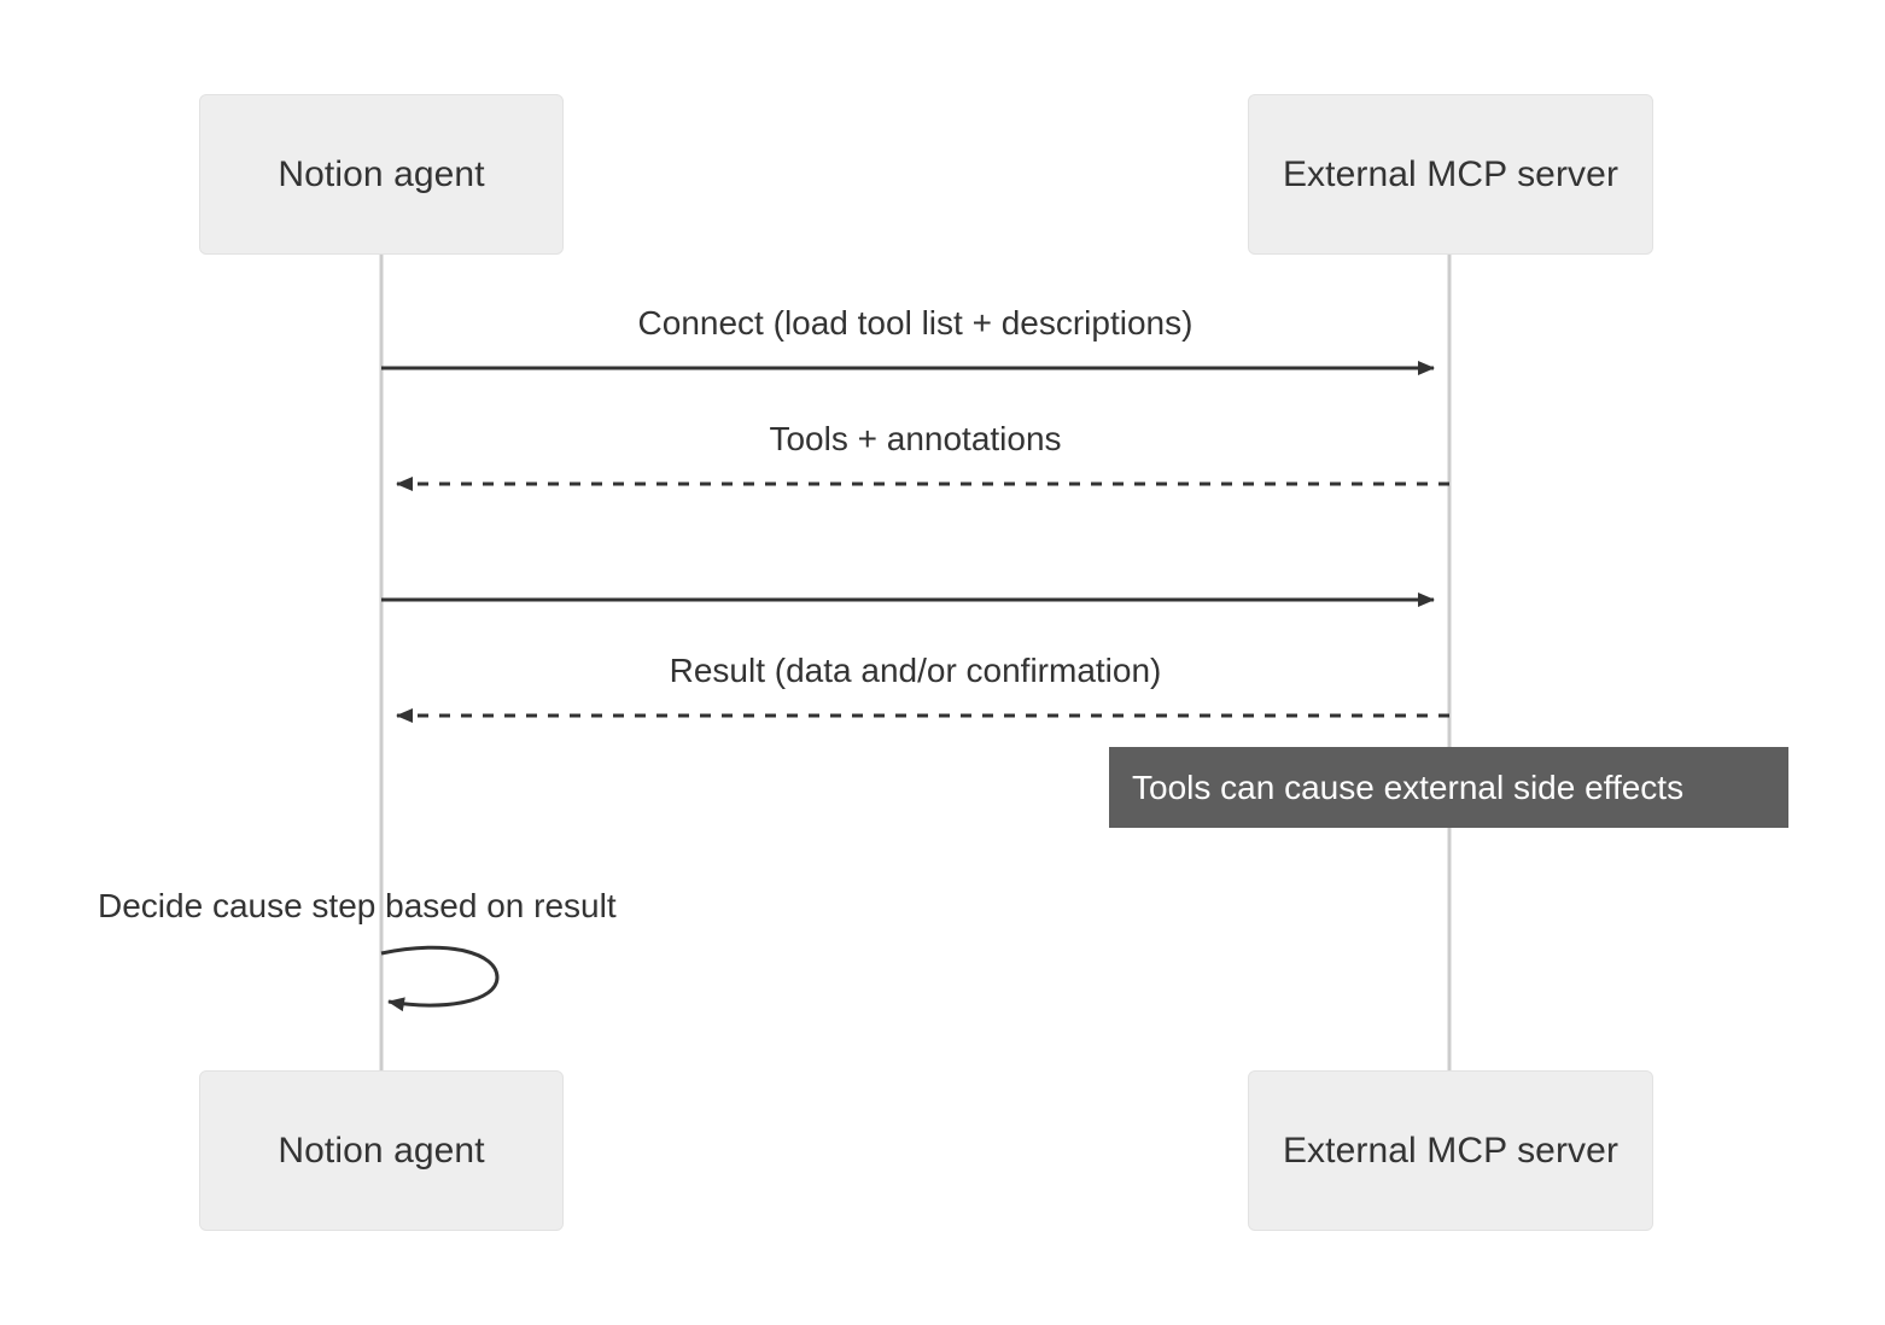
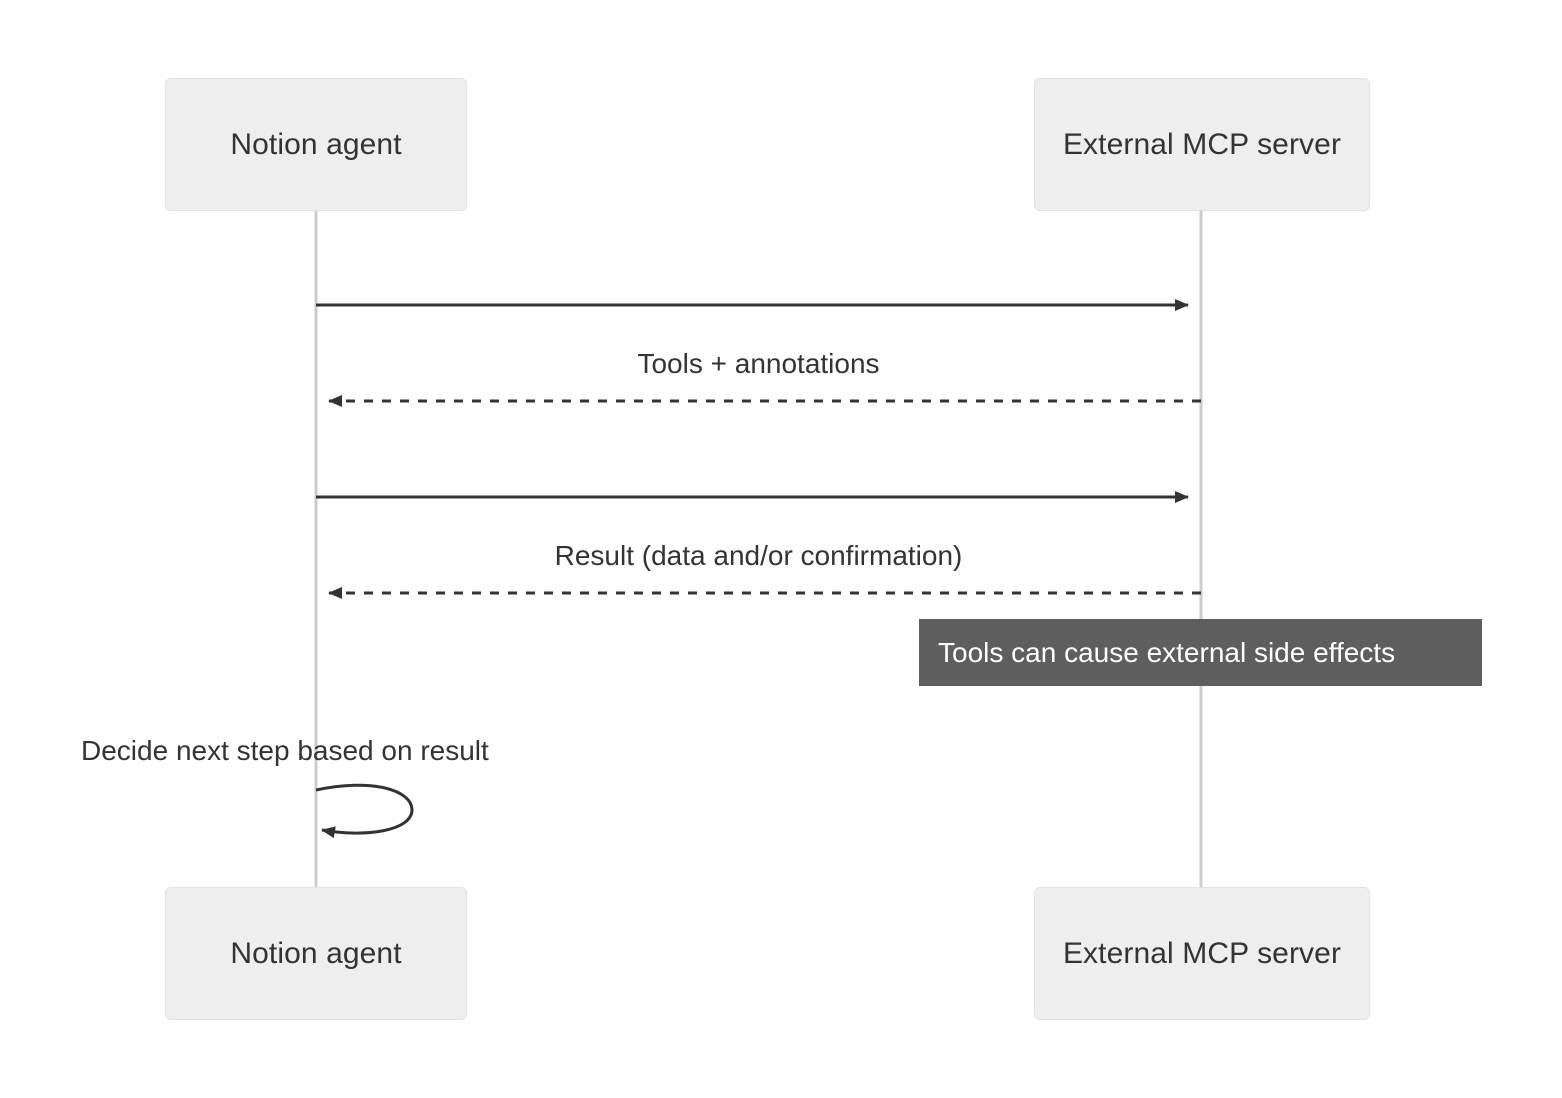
  Notion agent
  External MCP server
  Notion agent
  External MCP server
- Connect (load tool list + descriptions)
  Tools + annotations
  Result (data and/or confirmation)
  Tools can cause external side effects
- Decide cause step based on result
+ Decide next step based on result
